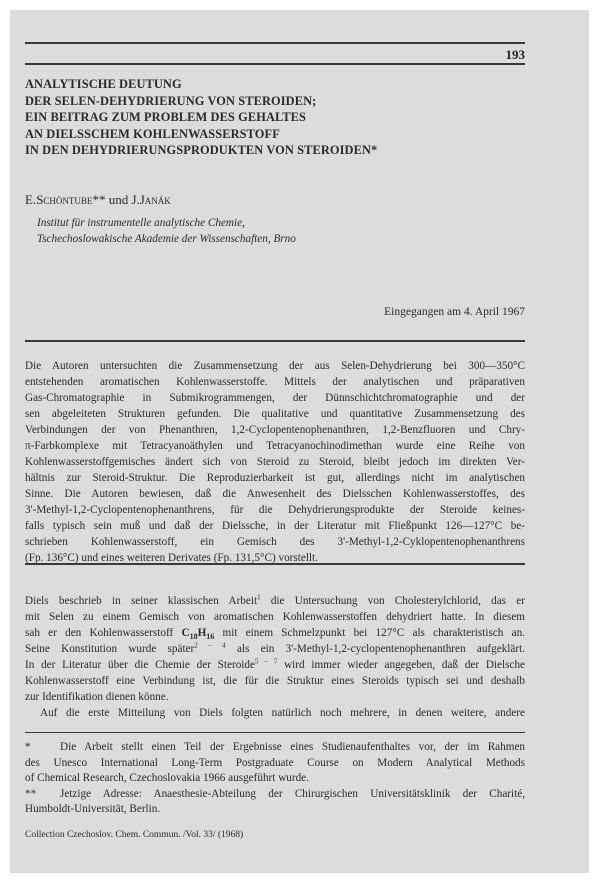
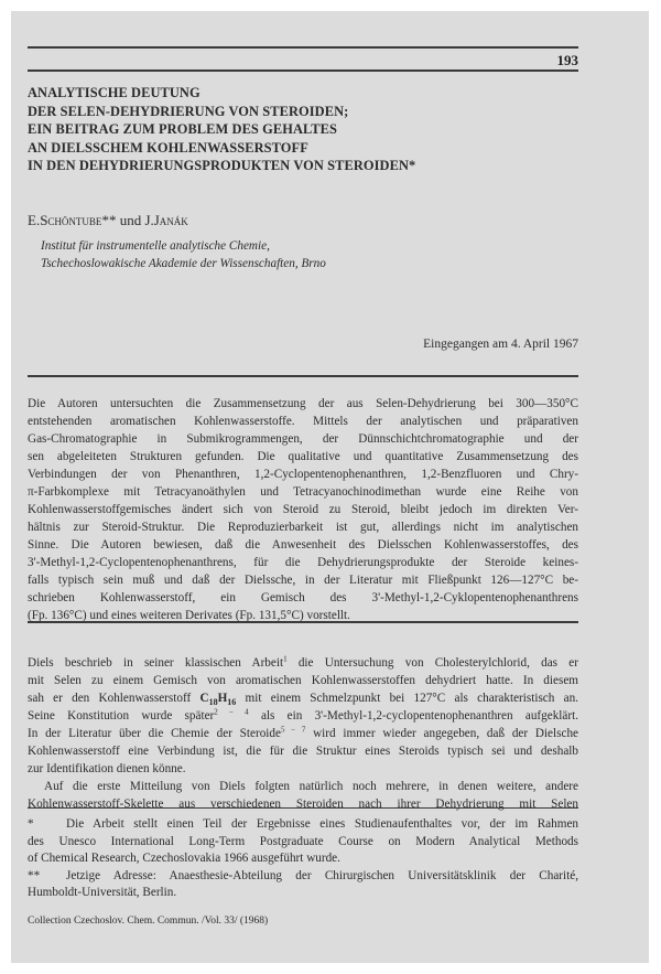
  193
  ANALYTISCHE DEUTUNG
  DER SELEN-DEHYDRIERUNG VON STEROIDEN;
  EIN BEITRAG ZUM PROBLEM DES GEHALTES
  AN DIELSSCHEM KOHLENWASSERSTOFF
  IN DEN DEHYDRIERUNGSPRODUKTEN VON STEROIDEN*
  E.Schöntube** und J.Janák
  Institut für instrumentelle analytische Chemie,
  Tschechoslowakische Akademie der Wissenschaften, Brno
  Eingegangen am 4. April 1967
  Die Autoren untersuchten die Zusammensetzung der aus Selen-Dehydrierung bei 300—350°C
  entstehenden aromatischen Kohlenwasserstoffe. Mittels der analytischen und präparativen
  Gas-Chromatographie in Submikrogrammengen, der Dünnschichtchromatographie und der
  sen abgeleiteten Strukturen gefunden. Die qualitative und quantitative Zusammensetzung des
  Verbindungen der von Phenanthren, 1,2-Cyclopentenophenanthren, 1,2-Benzfluoren und Chry-
  π-Farbkomplexe mit Tetracyanoäthylen und Tetracyanochinodimethan wurde eine Reihe von
  Kohlenwasserstoffgemisches ändert sich von Steroid zu Steroid, bleibt jedoch im direkten Ver-
  hältnis zur Steroid-Struktur. Die Reproduzierbarkeit ist gut, allerdings nicht im analytischen
  Sinne. Die Autoren bewiesen, daß die Anwesenheit des Dielsschen Kohlenwasserstoffes, des
  3'-Methyl-1,2-Cyclopentenophenanthrens, für die Dehydrierungsprodukte der Steroide keines-
  falls typisch sein muß und daß der Dielssche, in der Literatur mit Fließpunkt 126—127°C be-
  schrieben Kohlenwasserstoff, ein Gemisch des 3'-Methyl-1,2-Cyklopentenophenanthrens
  (Fp. 136°C) und eines weiteren Derivates (Fp. 131,5°C) vorstellt.
  Diels beschrieb in seiner klassischen Arbeit1 die Untersuchung von Cholesterylchlorid, das er
  mit Selen zu einem Gemisch von aromatischen Kohlenwasserstoffen dehydriert hatte. In diesem
  sah er den Kohlenwasserstoff C18H16 mit einem Schmelzpunkt bei 127°C als charakteristisch an.
  Seine Konstitution wurde später2 − 4 als ein 3'-Methyl-1,2-cyclopentenophenanthren aufgeklärt.
  In der Literatur über die Chemie der Steroide5 − 7 wird immer wieder angegeben, daß der Dielsche
  Kohlenwasserstoff eine Verbindung ist, die für die Struktur eines Steroids typisch sei und deshalb
  zur Identifikation dienen könne.
  Auf die erste Mitteilung von Diels folgten natürlich noch mehrere, in denen weitere, andere
+ Kohlenwasserstoff-Skelette aus verschiedenen Steroiden nach ihrer Dehydrierung mit Selen
  * Die Arbeit stellt einen Teil der Ergebnisse eines Studienaufenthaltes vor, der im Rahmen
  des Unesco International Long-Term Postgraduate Course on Modern Analytical Methods
  of Chemical Research, Czechoslovakia 1966 ausgeführt wurde.
  ** Jetzige Adresse: Anaesthesie-Abteilung der Chirurgischen Universitätsklinik der Charité,
  Humboldt-Universität, Berlin.
  Collection Czechoslov. Chem. Commun. /Vol. 33/ (1968)
